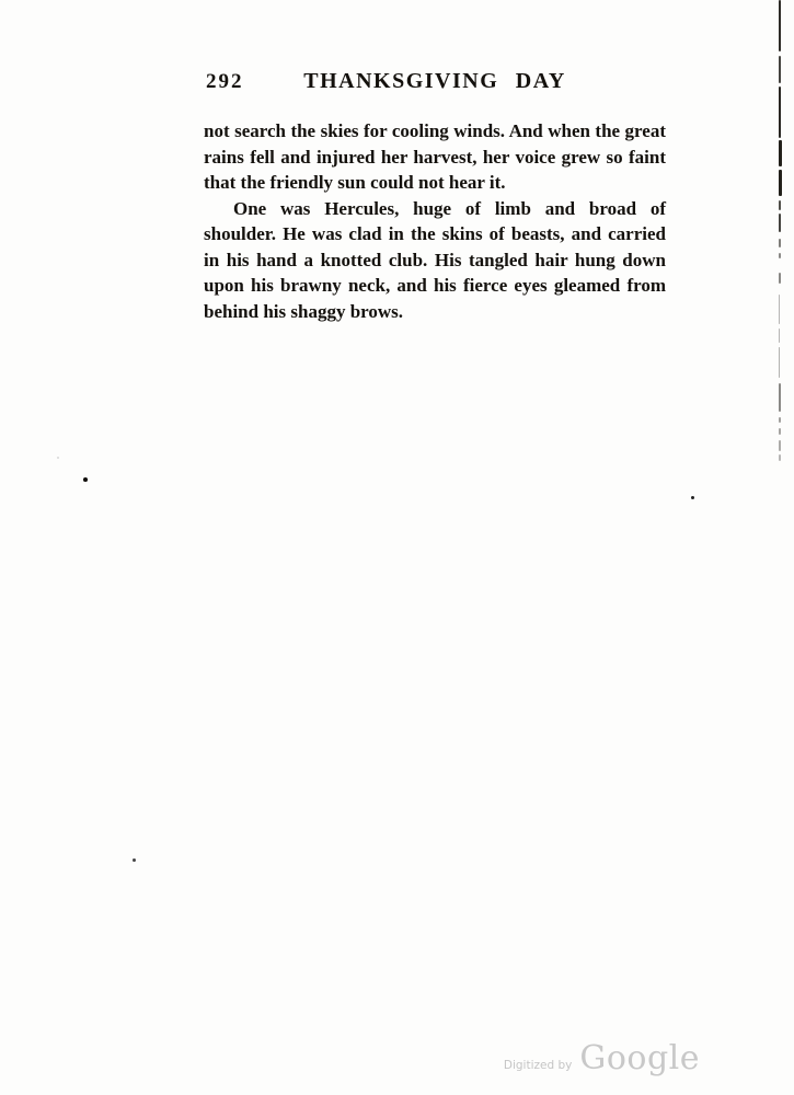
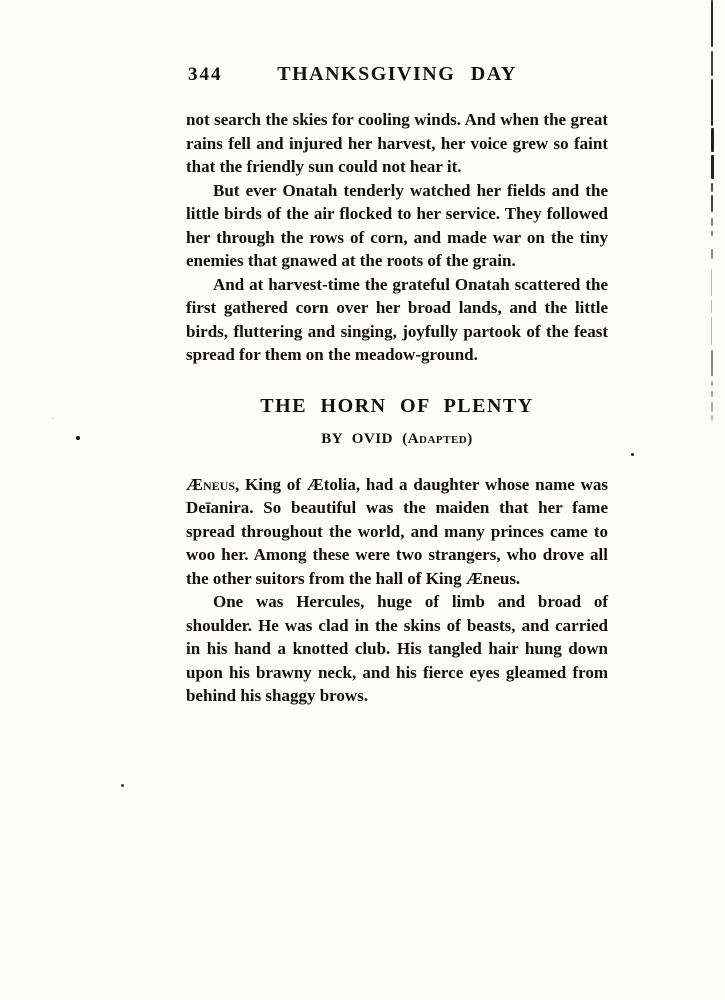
- 292
+ 344
  THANKSGIVING DAY
  not search the skies for cooling winds. And when the great rains fell and injured her harvest, her voice grew so faint that the friendly sun could not hear it.
+ But ever Onatah tenderly watched her fields and the little birds of the air flocked to her service. They followed her through the rows of corn, and made war on the tiny enemies that gnawed at the roots of the grain.
+ And at harvest-time the grateful Onatah scattered the first gathered corn over her broad lands, and the little birds, fluttering and singing, joyfully partook of the feast spread for them on the meadow-ground.
+ THE HORN OF PLENTY
+ BY OVID (Adapted)
+ Æneus, King of Ætolia, had a daughter whose name was Deīanira. So beautiful was the maiden that her fame spread throughout the world, and many princes came to woo her. Among these were two strangers, who drove all the other suitors from the hall of King Æneus.
  One was Hercules, huge of limb and broad of shoulder. He was clad in the skins of beasts, and carried in his hand a knotted club. His tangled hair hung down upon his brawny neck, and his fierce eyes gleamed from behind his shaggy brows.
- Digitized by
- Google
